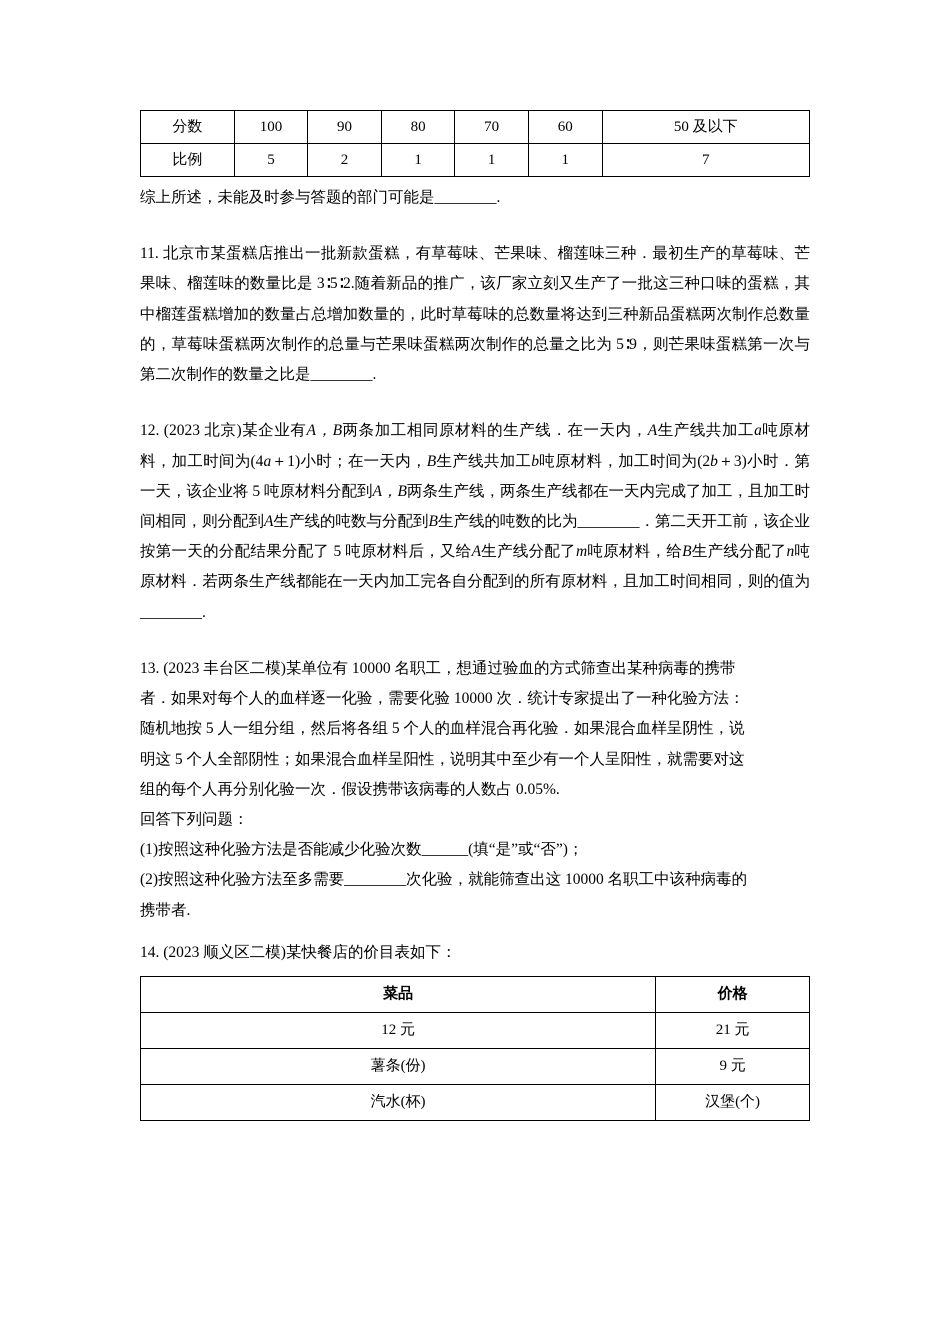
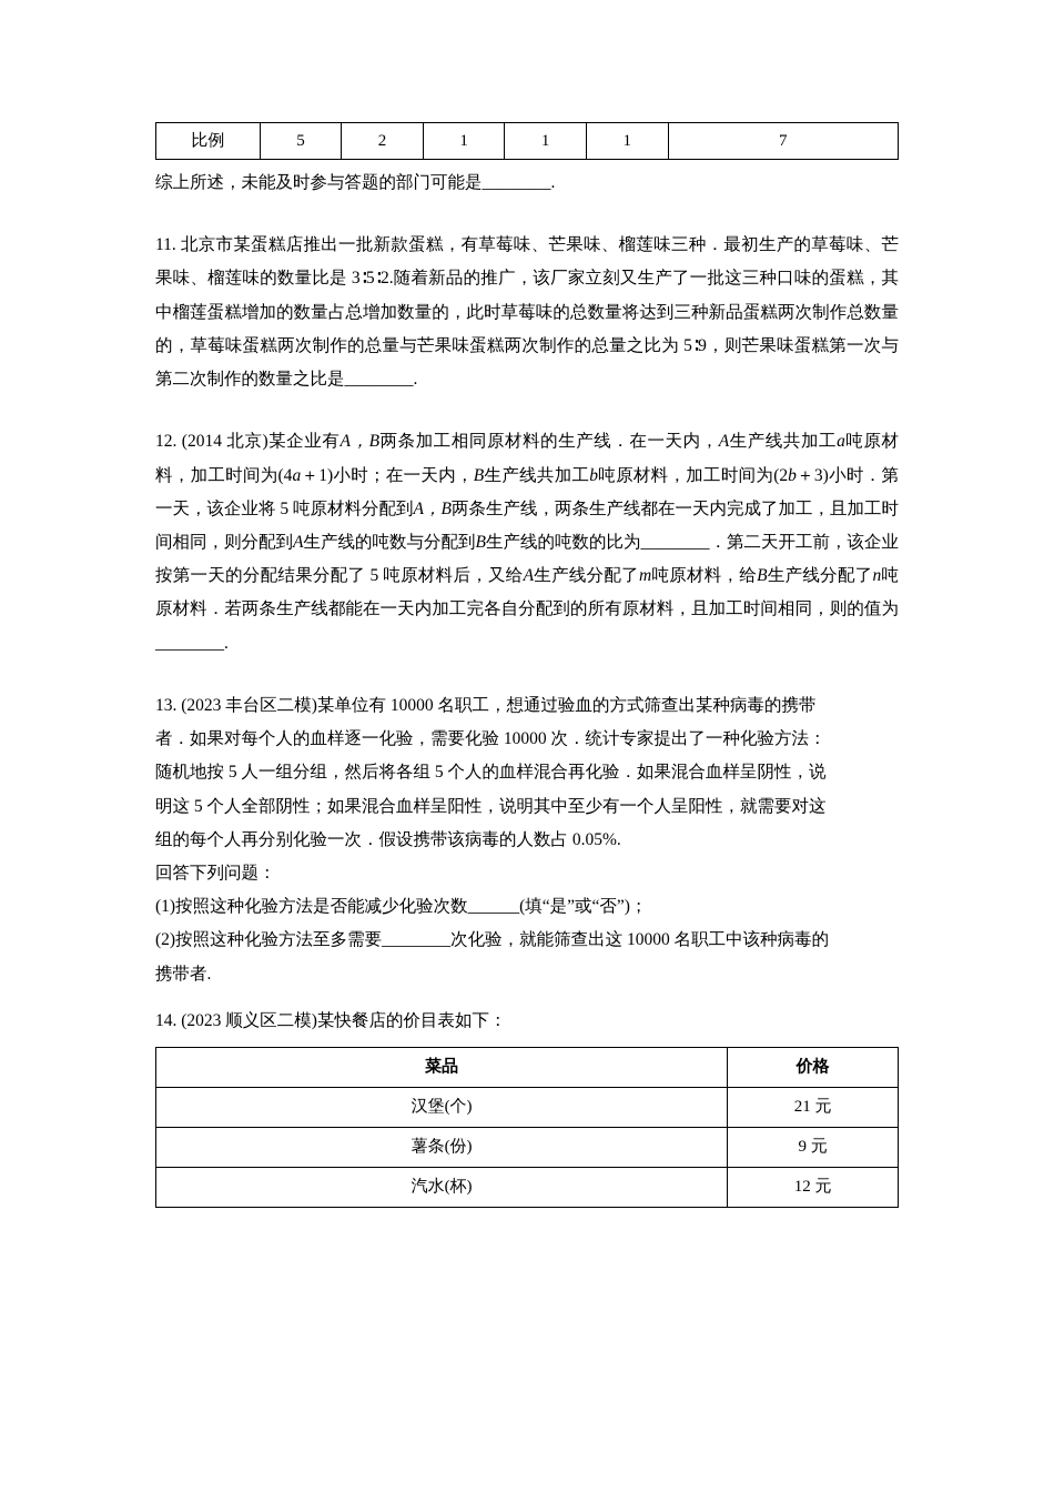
- 分数	100	90	80	70	60	50 及以下
  比例	5	2	1	1	1	7
  综上所述，未能及时参与答题的部门可能是________.
  11. 北京市某蛋糕店推出一批新款蛋糕，有草莓味、芒果味、榴莲味三种．最初生产的草莓味、芒果味、榴莲味的数量比是 3∶5∶2.随着新品的推广，该厂家立刻又生产了一批这三种口味的蛋糕，其中榴莲蛋糕增加的数量占总增加数量的，此时草莓味的总数量将达到三种新品蛋糕两次制作总数量的，草莓味蛋糕两次制作的总量与芒果味蛋糕两次制作的总量之比为 5∶9，则芒果味蛋糕第一次与第二次制作的数量之比是________.
- 12. (2023 北京)某企业有A，B两条加工相同原材料的生产线．在一天内，A生产线共加工a吨原材料，加工时间为(4a＋1)小时；在一天内，B生产线共加工b吨原材料，加工时间为(2b＋3)小时．第一天，该企业将 5 吨原材料分配到A，B两条生产线，两条生产线都在一天内完成了加工，且加工时间相同，则分配到A生产线的吨数与分配到B生产线的吨数的比为________．第二天开工前，该企业按第一天的分配结果分配了 5 吨原材料后，又给A生产线分配了m吨原材料，给B生产线分配了n吨原材料．若两条生产线都能在一天内加工完各自分配到的所有原材料，且加工时间相同，则的值为________.
+ 12. (2014 北京)某企业有A，B两条加工相同原材料的生产线．在一天内，A生产线共加工a吨原材料，加工时间为(4a＋1)小时；在一天内，B生产线共加工b吨原材料，加工时间为(2b＋3)小时．第一天，该企业将 5 吨原材料分配到A，B两条生产线，两条生产线都在一天内完成了加工，且加工时间相同，则分配到A生产线的吨数与分配到B生产线的吨数的比为________．第二天开工前，该企业按第一天的分配结果分配了 5 吨原材料后，又给A生产线分配了m吨原材料，给B生产线分配了n吨原材料．若两条生产线都能在一天内加工完各自分配到的所有原材料，且加工时间相同，则的值为________.
  13. (2023 丰台区二模)某单位有 10000 名职工，想通过验血的方式筛查出某种病毒的携带
  者．如果对每个人的血样逐一化验，需要化验 10000 次．统计专家提出了一种化验方法：
  随机地按 5 人一组分组，然后将各组 5 个人的血样混合再化验．如果混合血样呈阴性，说
  明这 5 个人全部阴性；如果混合血样呈阳性，说明其中至少有一个人呈阳性，就需要对这
  组的每个人再分别化验一次．假设携带该病毒的人数占 0.05%.
  回答下列问题：
  (1)按照这种化验方法是否能减少化验次数______(填“是”或“否”)；
  (2)按照这种化验方法至多需要________次化验，就能筛查出这 10000 名职工中该种病毒的
  携带者.
  14. (2023 顺义区二模)某快餐店的价目表如下：
  菜品	价格
- 12 元	21 元
+ 汉堡(个)	21 元
  薯条(份)	9 元
- 汽水(杯)	汉堡(个)
+ 汽水(杯)	12 元
